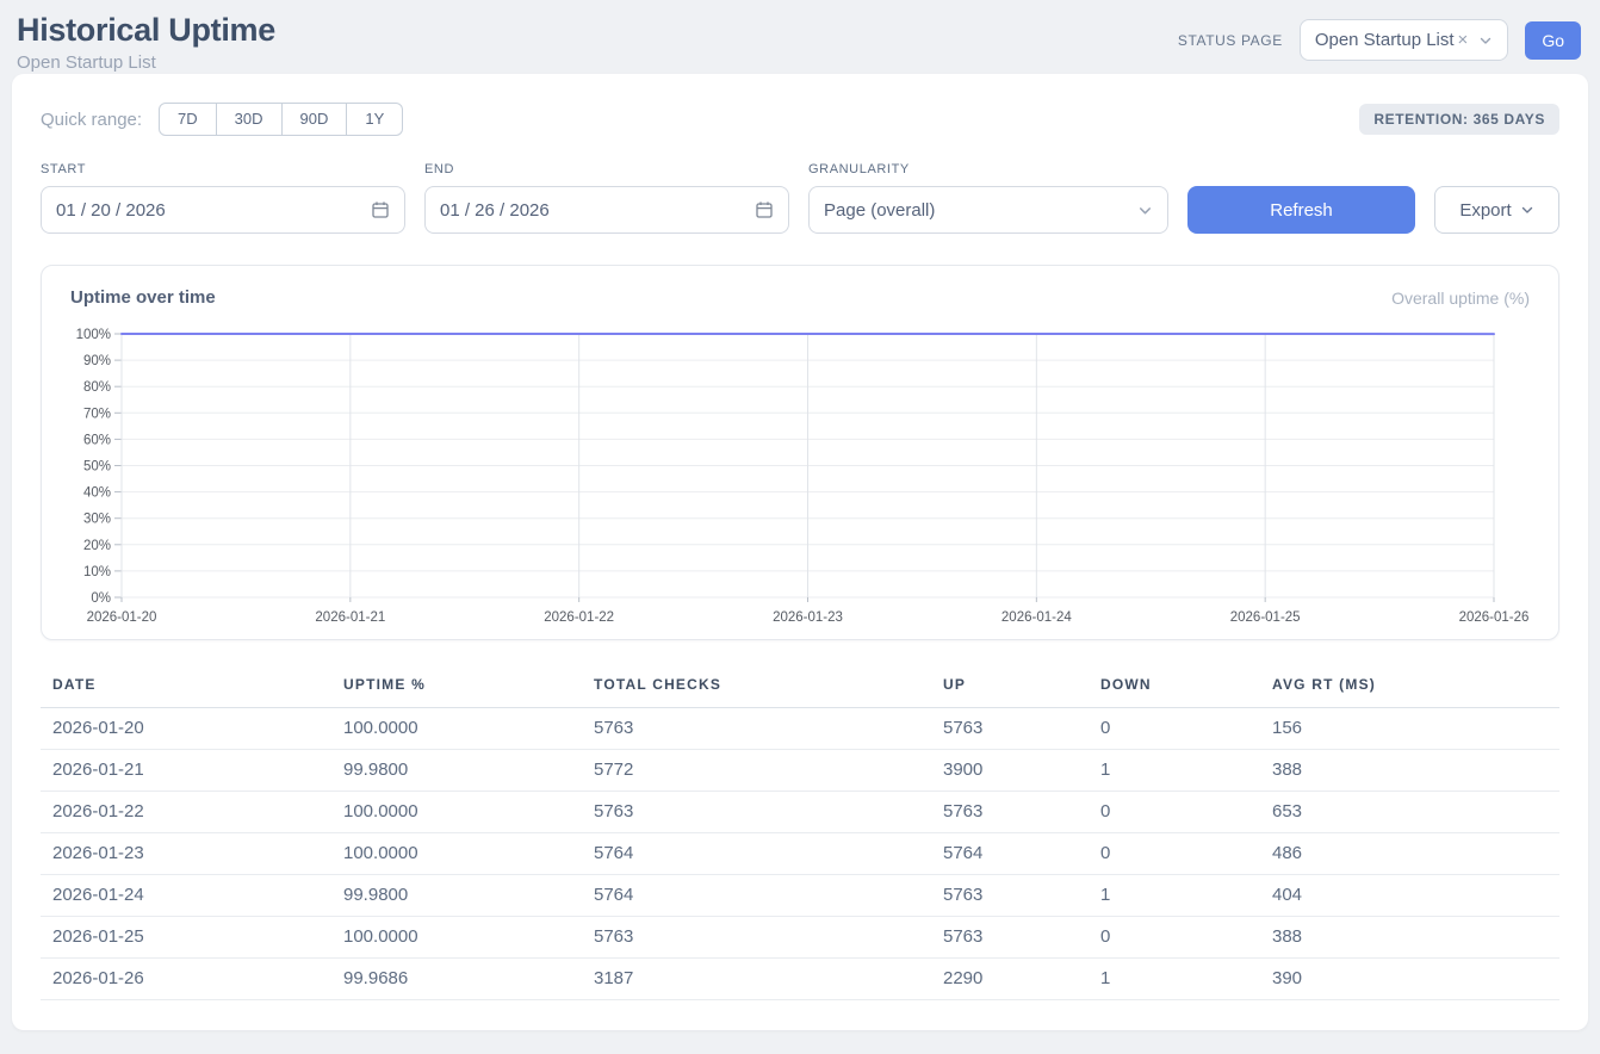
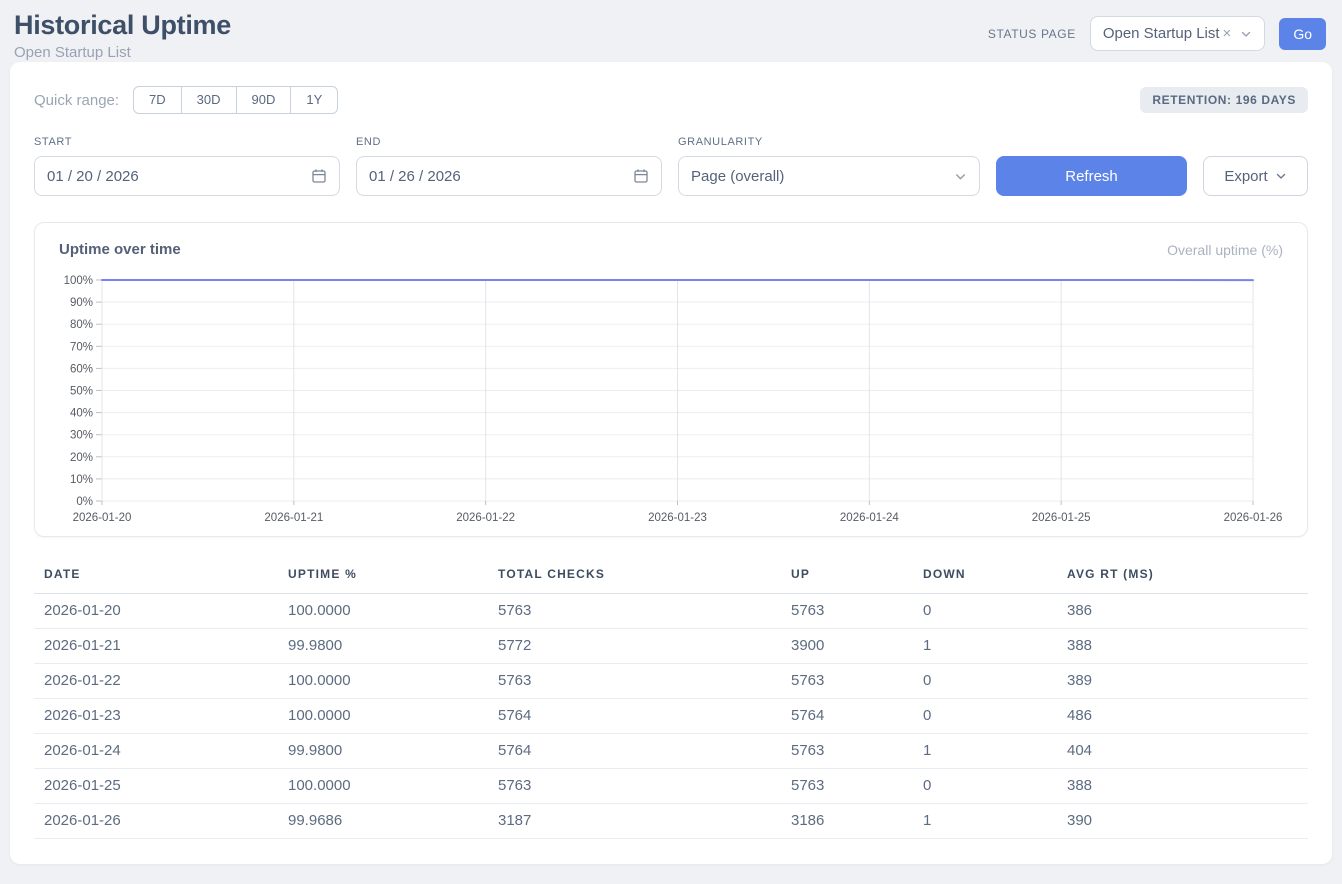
  Historical Uptime
  Open Startup List
  STATUS PAGE
  Open Startup List
  ×
  Go
  Quick range:
  7D
  30D
  90D
  1Y
- RETENTION: 365 DAYS
+ RETENTION: 196 DAYS
  START
  01 / 20 / 2026
  END
  01 / 26 / 2026
  GRANULARITY
  Page (overall)
  Refresh
  Export
  Uptime over time
  Overall uptime (%)
  0%
  10%
  20%
  30%
  40%
  50%
  60%
  70%
  80%
  90%
  100%
  2026-01-20
  2026-01-21
  2026-01-22
  2026-01-23
  2026-01-24
  2026-01-25
  2026-01-26
  DATE	UPTIME %	TOTAL CHECKS	UP	DOWN	AVG RT (MS)
- 2026-01-20	100.0000	5763	5763	0	156
+ 2026-01-20	100.0000	5763	5763	0	386
  2026-01-21	99.9800	5772	3900	1	388
- 2026-01-22	100.0000	5763	5763	0	653
+ 2026-01-22	100.0000	5763	5763	0	389
  2026-01-23	100.0000	5764	5764	0	486
  2026-01-24	99.9800	5764	5763	1	404
  2026-01-25	100.0000	5763	5763	0	388
- 2026-01-26	99.9686	3187	2290	1	390
+ 2026-01-26	99.9686	3187	3186	1	390
